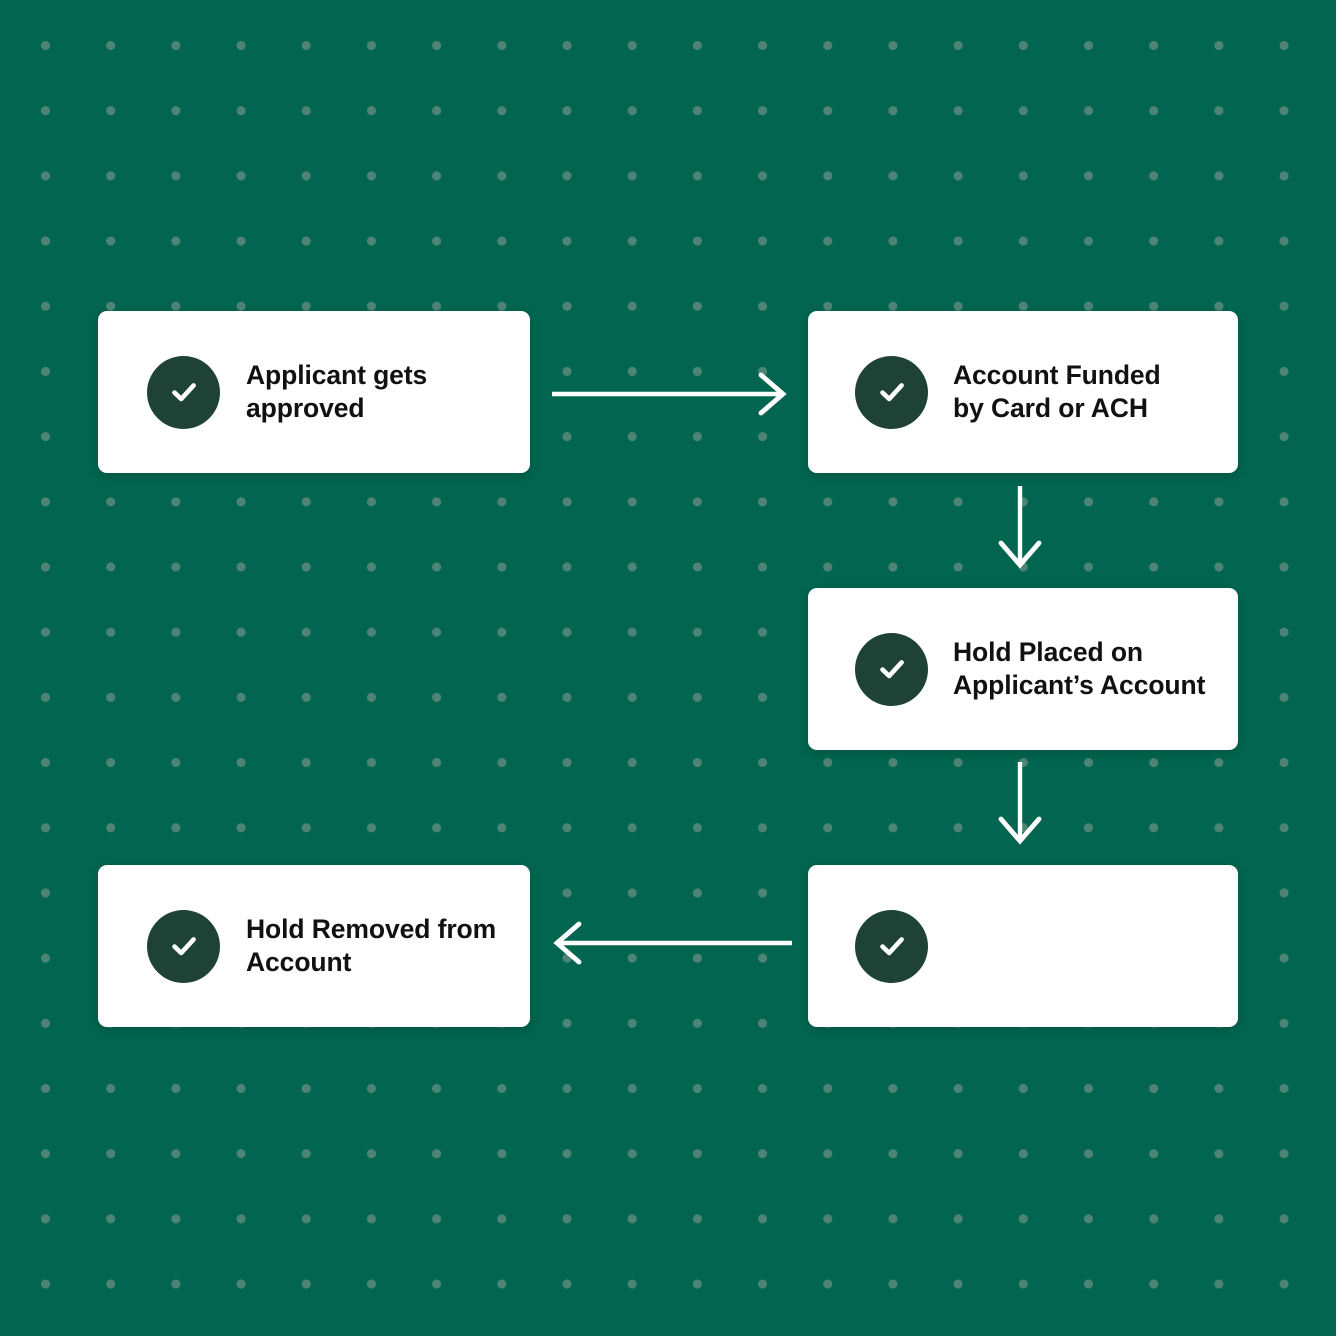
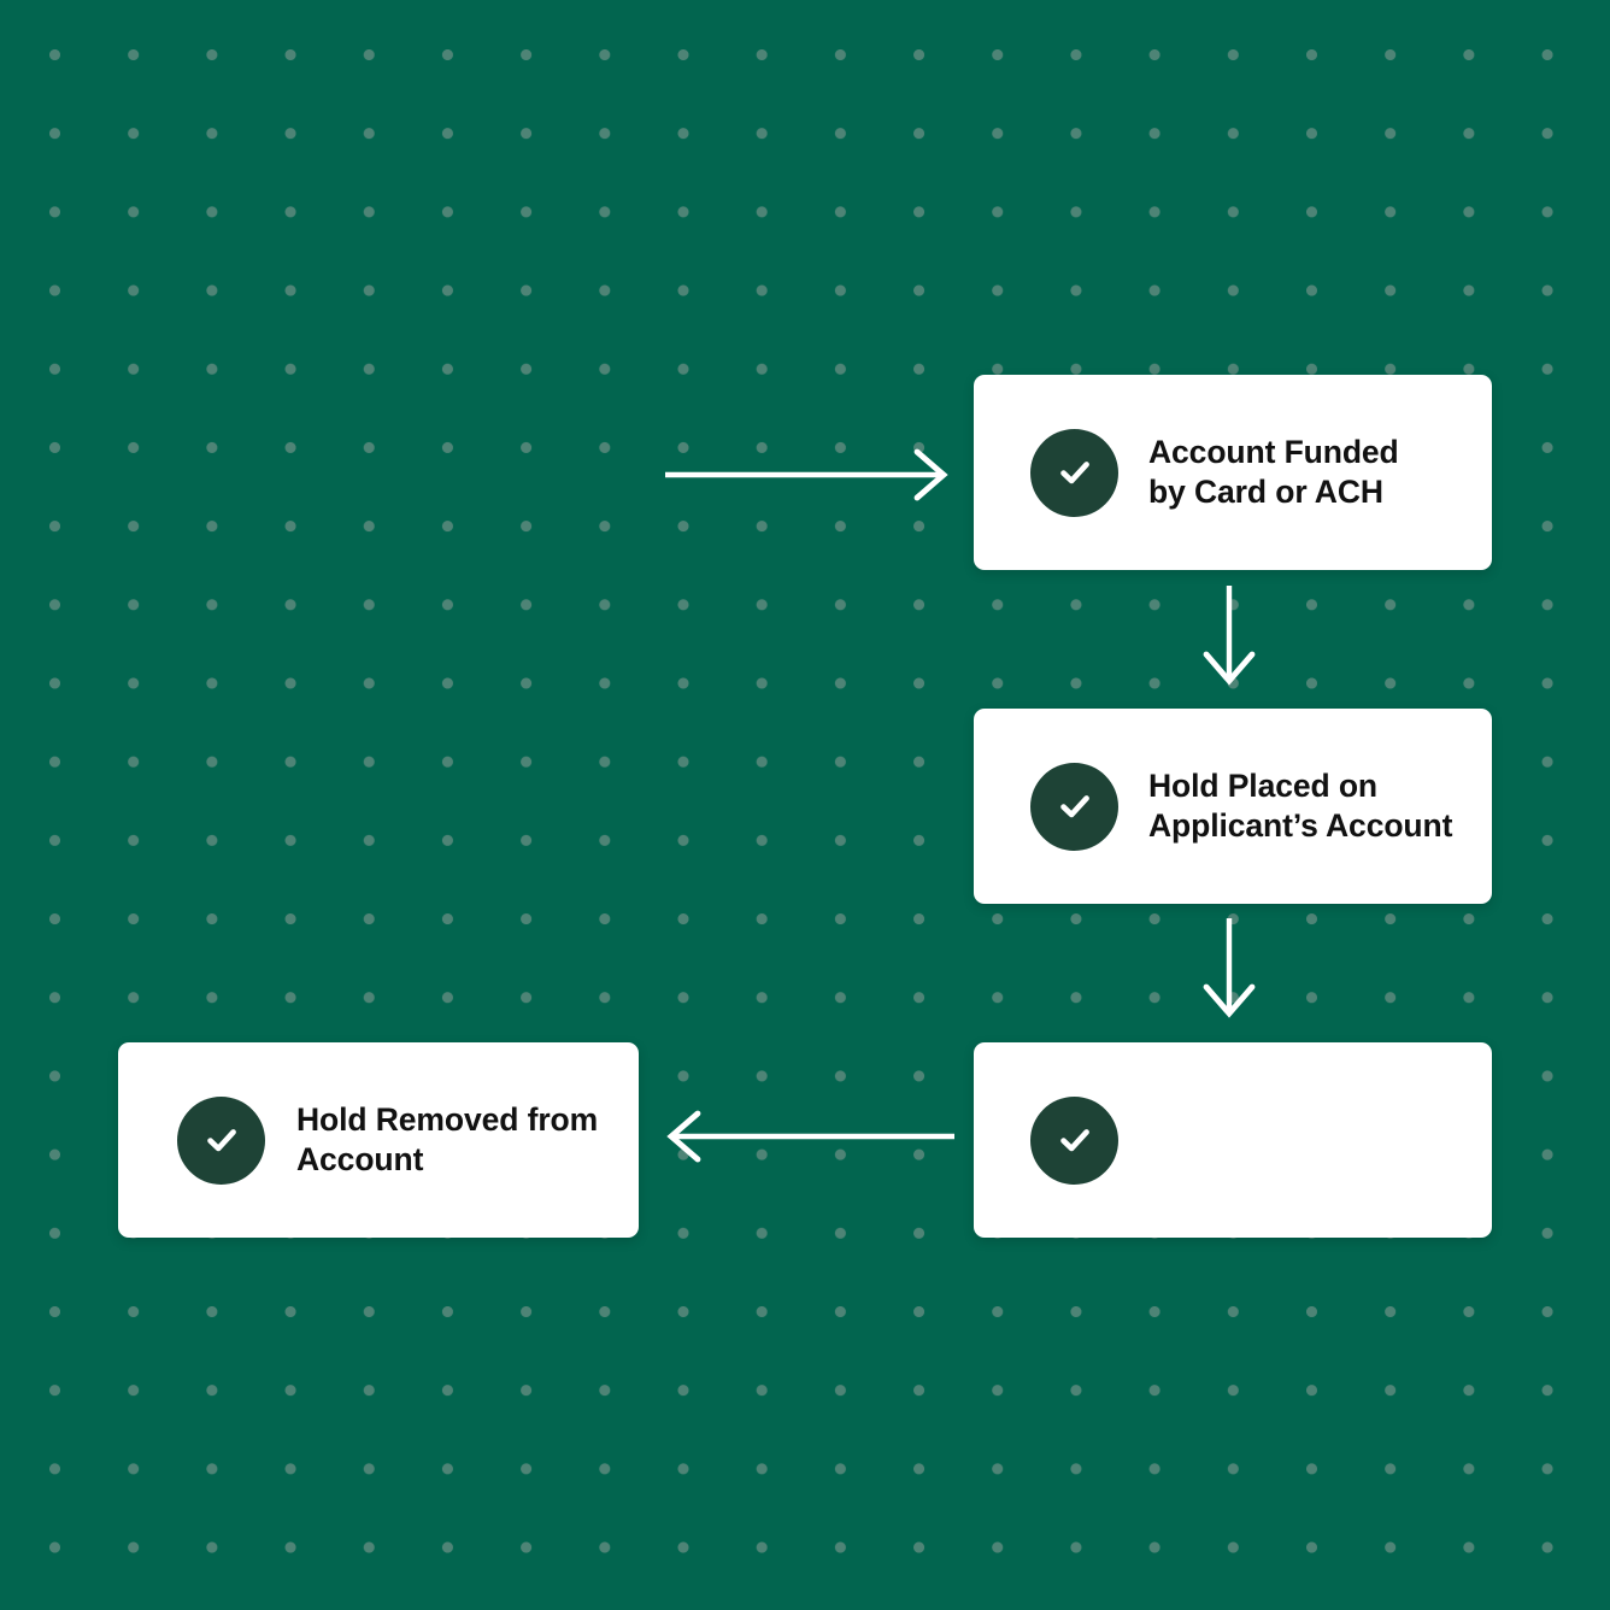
- Applicant gets
- approved
  Account Funded
  by Card or ACH
  Hold Placed on
  Applicant’s Account
  Hold Removed from
  Account
